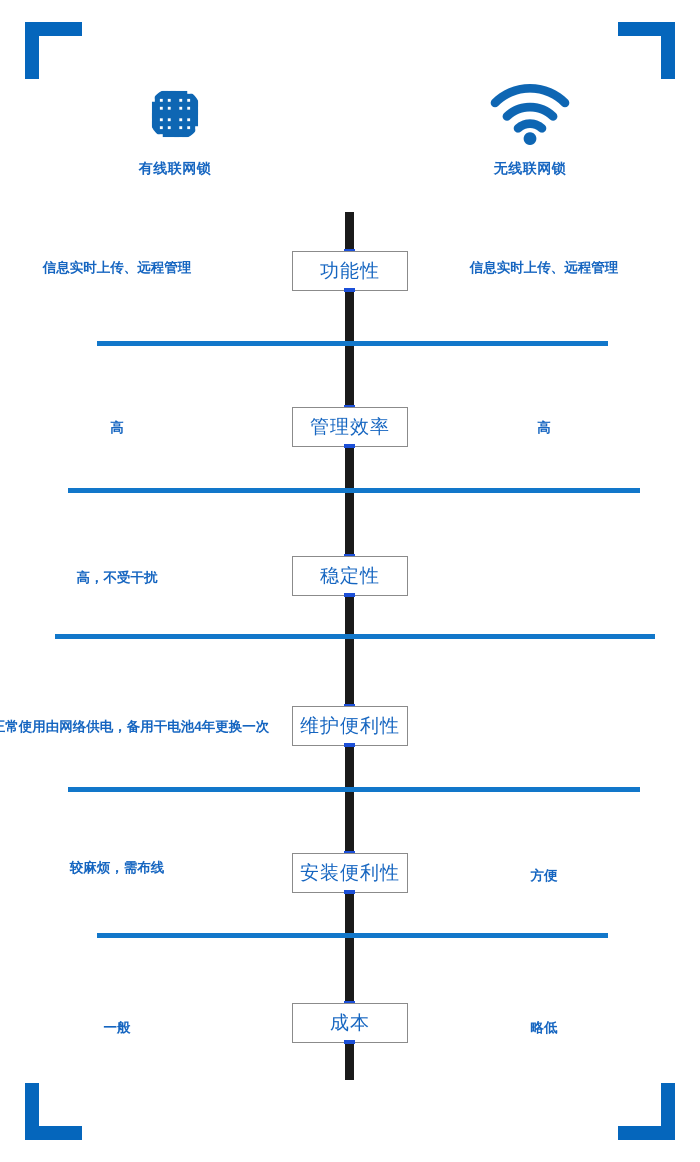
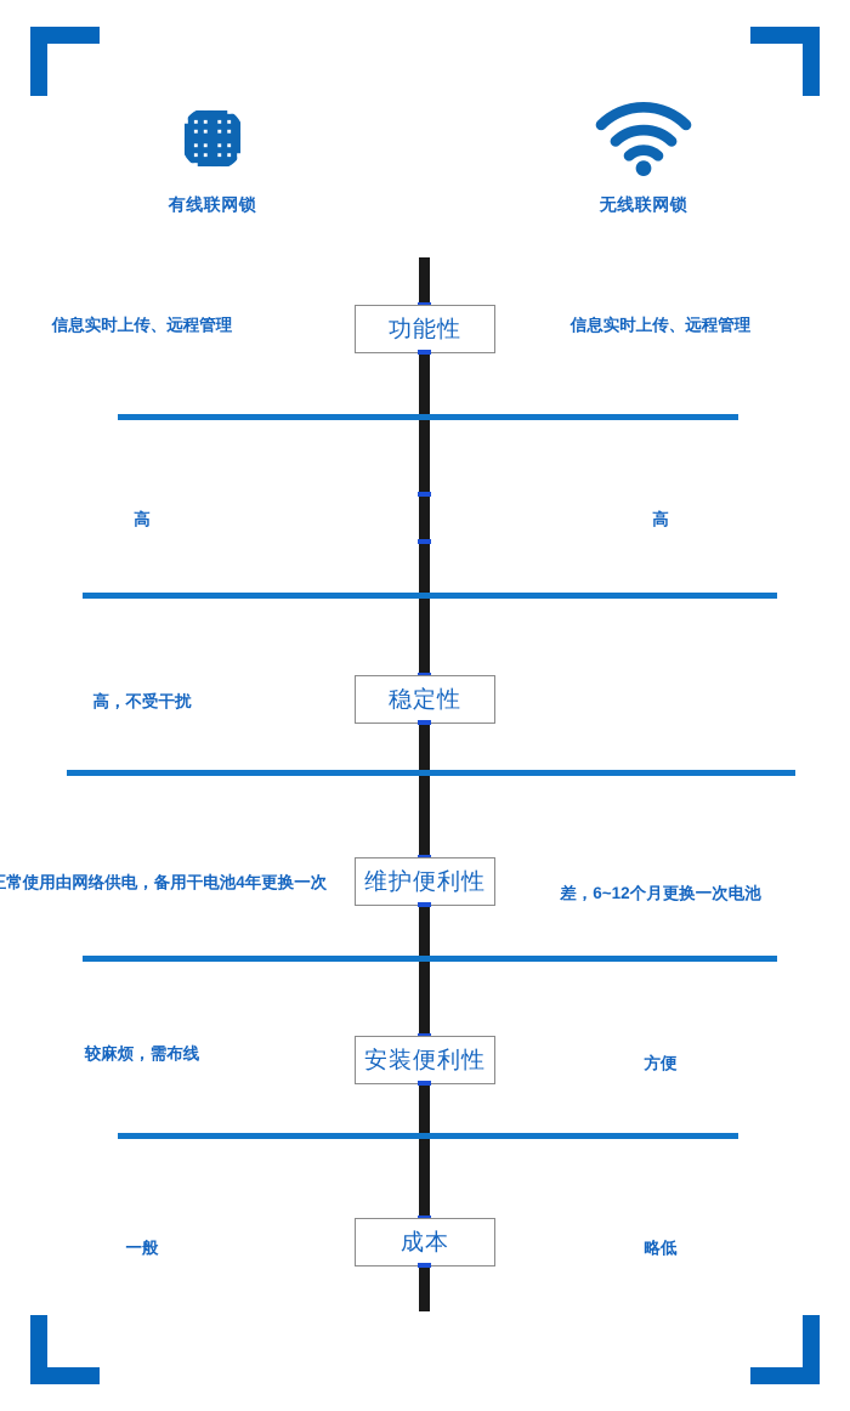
  有线联网锁
  无线联网锁
  信息实时上传、远程管理
  信息实时上传、远程管理
  功能性
  高
  高
- 管理效率
  高，不受干扰
  稳定性
  常使用由网络供电，备用干电池4年更换一次
+ 差，6~12个月更换一次电池
  维护便利性
  较麻烦，需布线
  方便
  安装便利性
  一般
  略低
  成本
